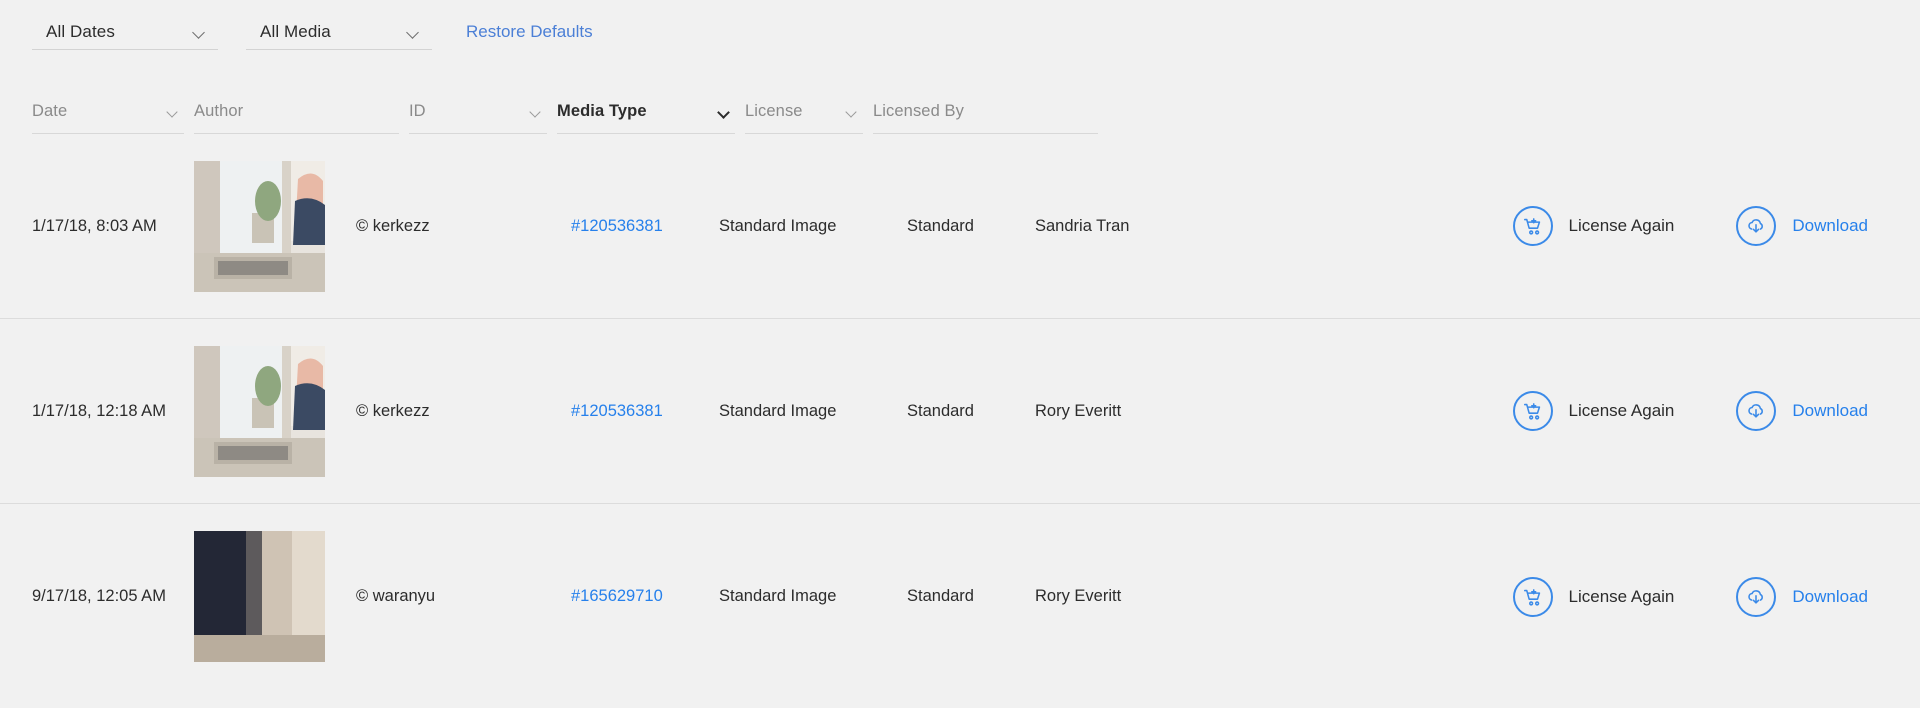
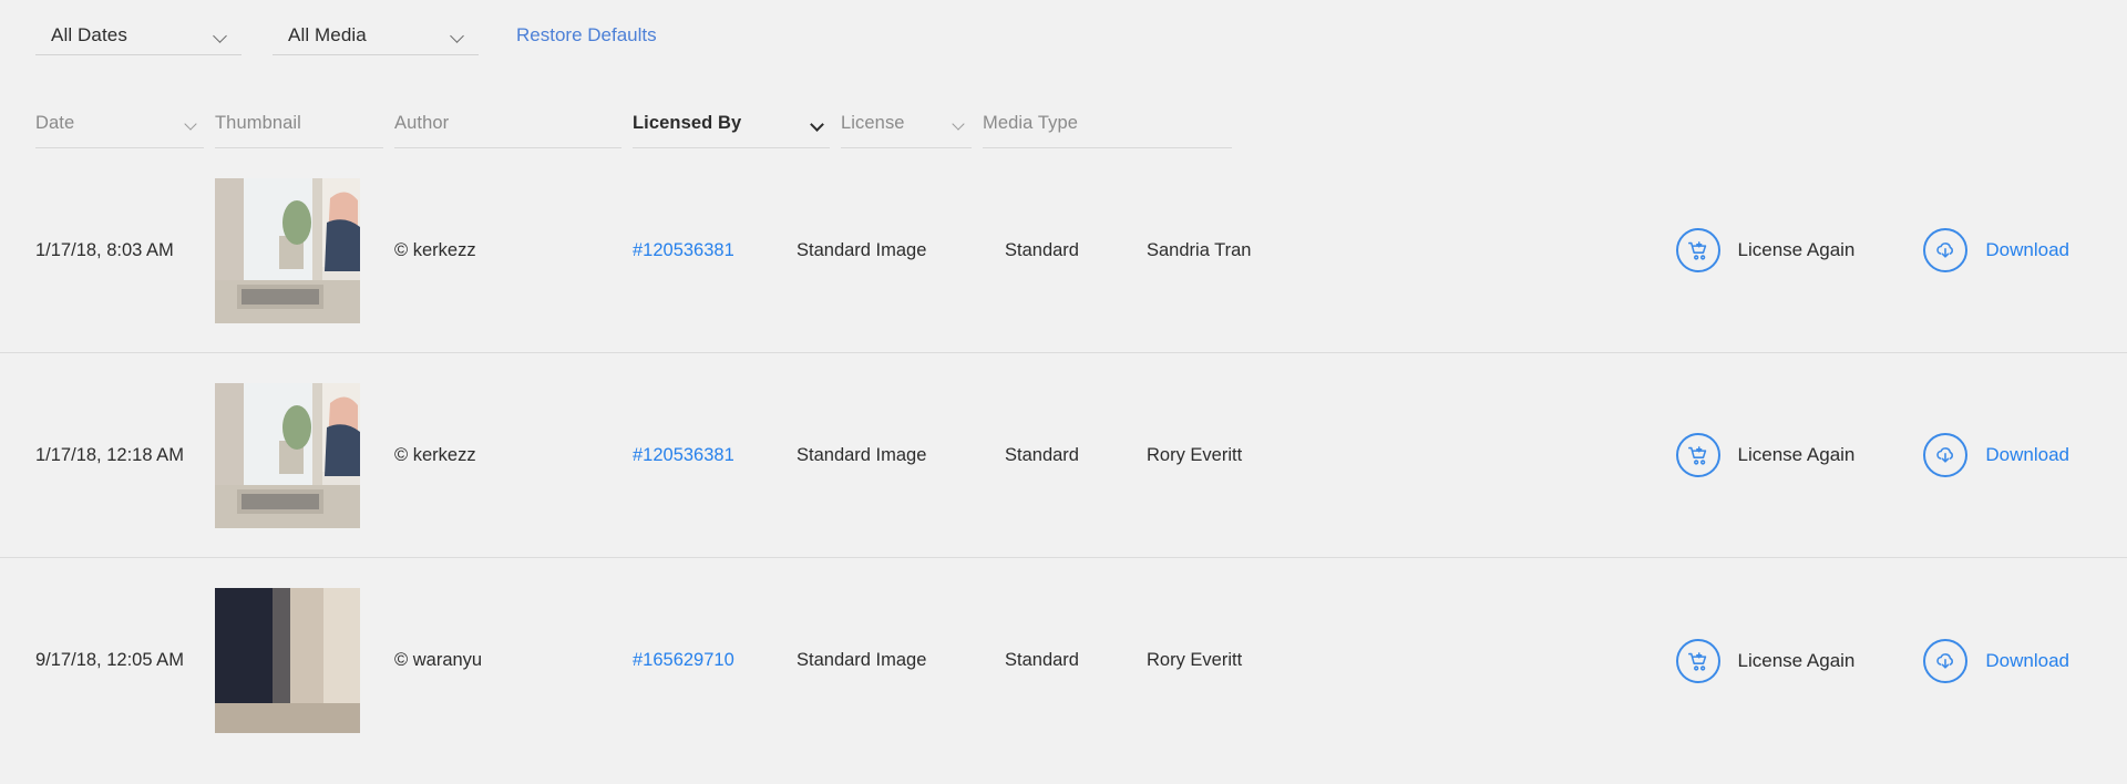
  All Dates
  All Media
  Restore Defaults
  Date
+ Thumbnail
  Author
- ID
- Media Type
+ Licensed By
  License
- Licensed By
+ Media Type
  1/17/18, 8:03 AM
  © kerkezz
  #120536381
  Standard Image
  Standard
  Sandria Tran
  License Again
  Download
  1/17/18, 12:18 AM
  © kerkezz
  #120536381
  Standard Image
  Standard
  Rory Everitt
  License Again
  Download
  9/17/18, 12:05 AM
  © waranyu
  #165629710
  Standard Image
  Standard
  Rory Everitt
  License Again
  Download
